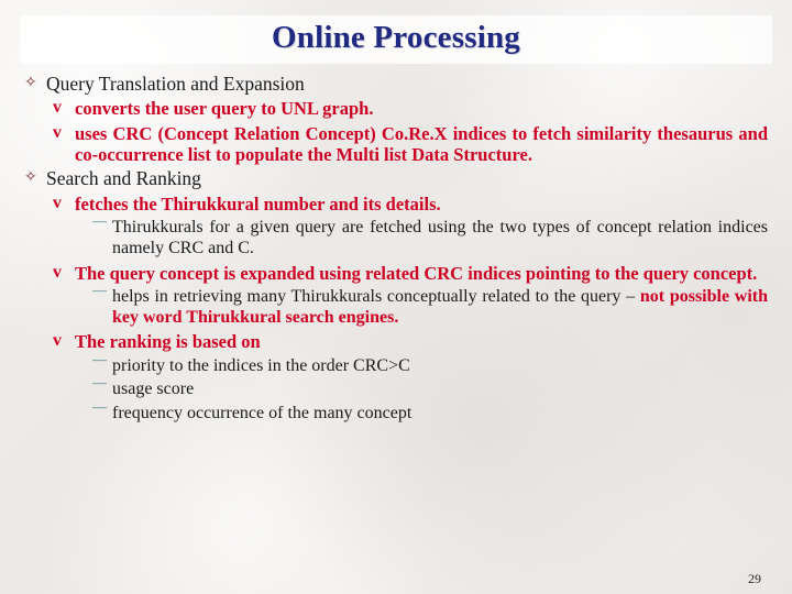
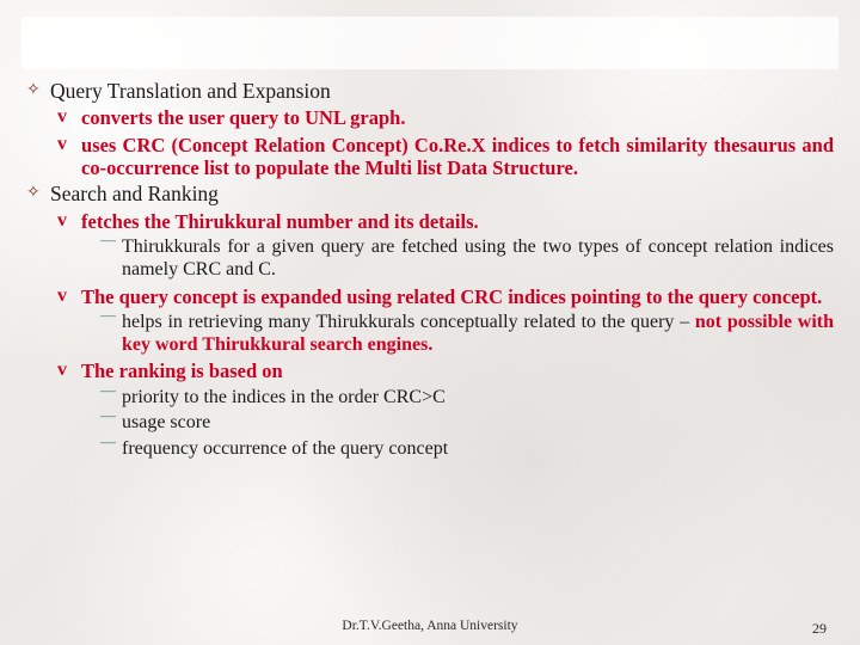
- Online Processing
  ✧
  Query Translation and Expansion
  v
  converts the user query to UNL graph.
  v
  uses CRC (Concept Relation Concept) Co.Re.X indices to fetch similarity thesaurus and co-occurrence list to populate the Multi list Data Structure.
  ✧
  Search and Ranking
  v
  fetches the Thirukkural number and its details.
  ¯¯
  Thirukkurals for a given query are fetched using the two types of concept relation indices namely CRC and C.
  v
  The query concept is expanded using related CRC indices pointing to the query concept.
  ¯¯
  helps in retrieving many Thirukkurals conceptually related to the query – not possible with key word Thirukkural search engines.
  v
  The ranking is based on
  ¯¯
  priority to the indices in the order CRC>C
  ¯¯
  usage score
  ¯¯
- frequency occurrence of the many concept
+ frequency occurrence of the query concept
+ Dr.T.V.Geetha, Anna University
  29
